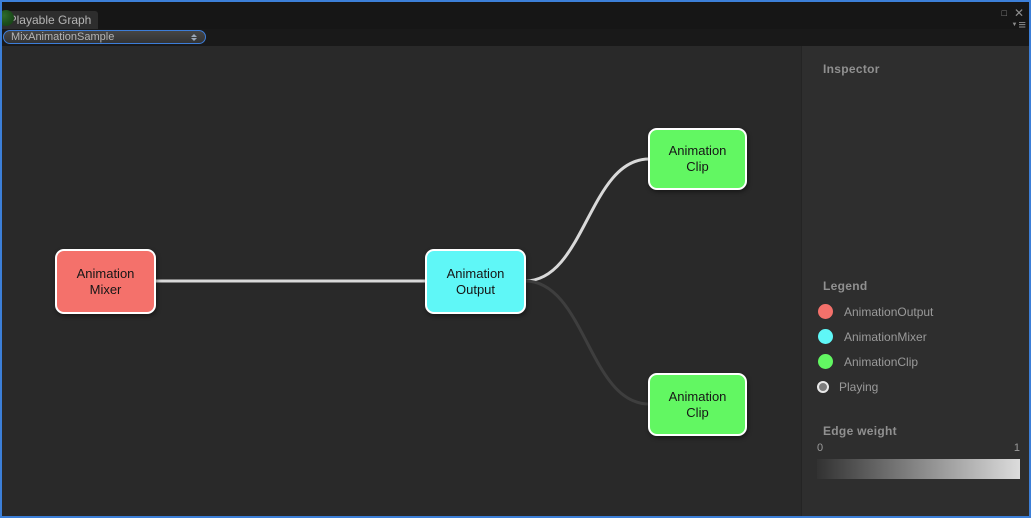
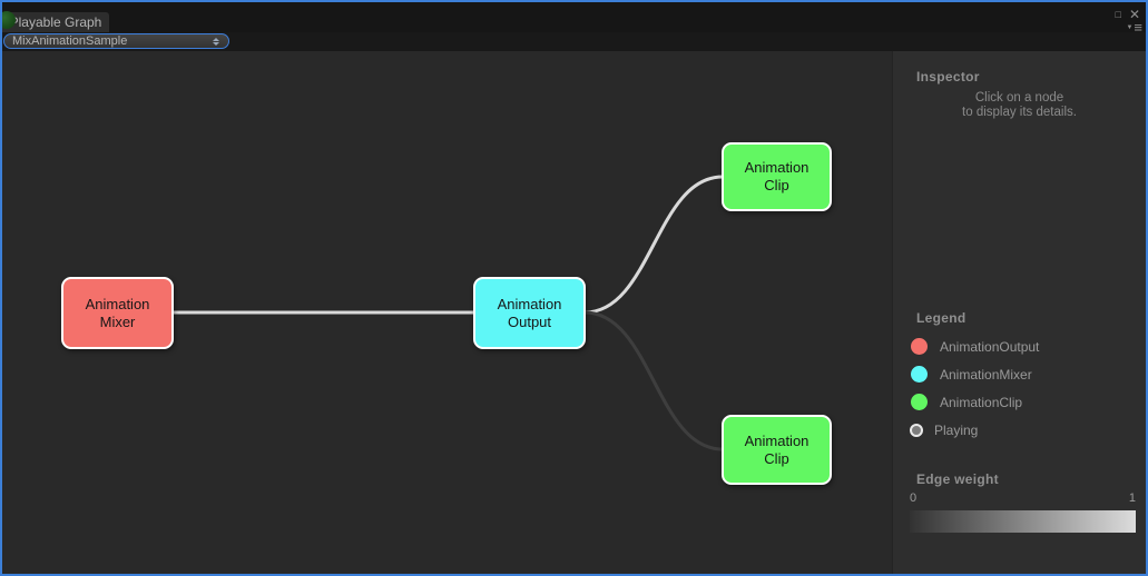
  layable Graph
  □
  ✕
  ≡
  MixAnimationSample
  Animation
  Mixer
  Animation
  Output
  Animation
  Clip
  Animation
  Clip
  Inspector
+ Click on a node
+ to display its details.
  Legend
  AnimationOutput
  AnimationMixer
  AnimationClip
  Playing
  Edge weight
  0
  1
